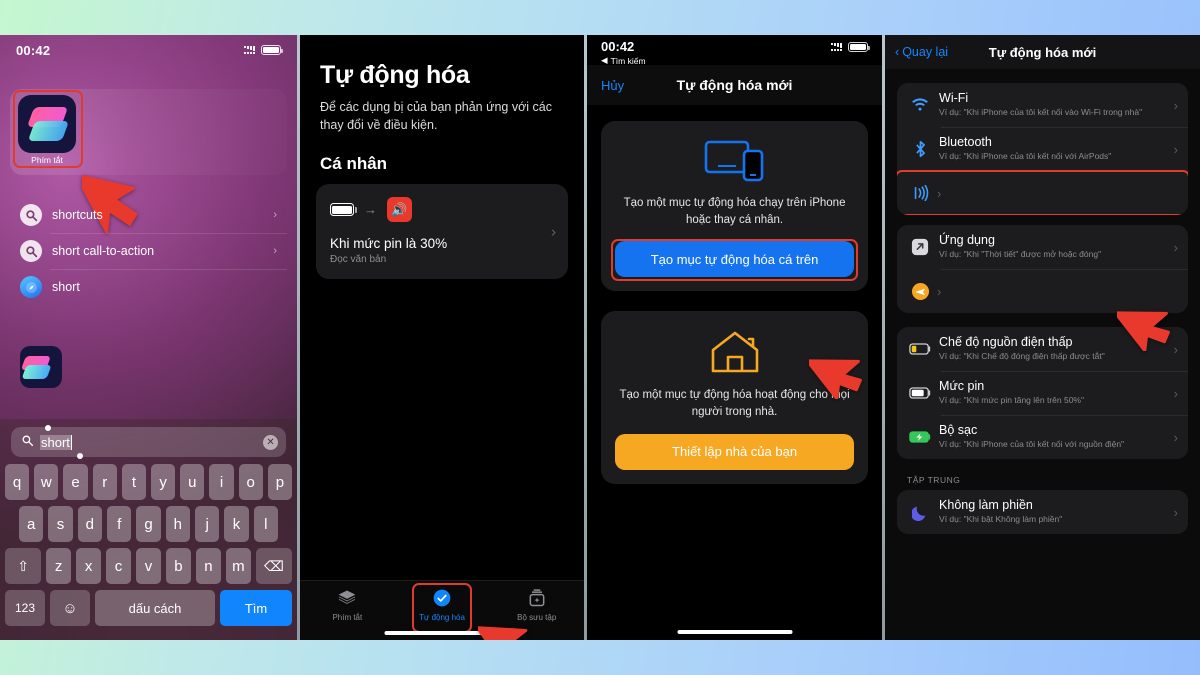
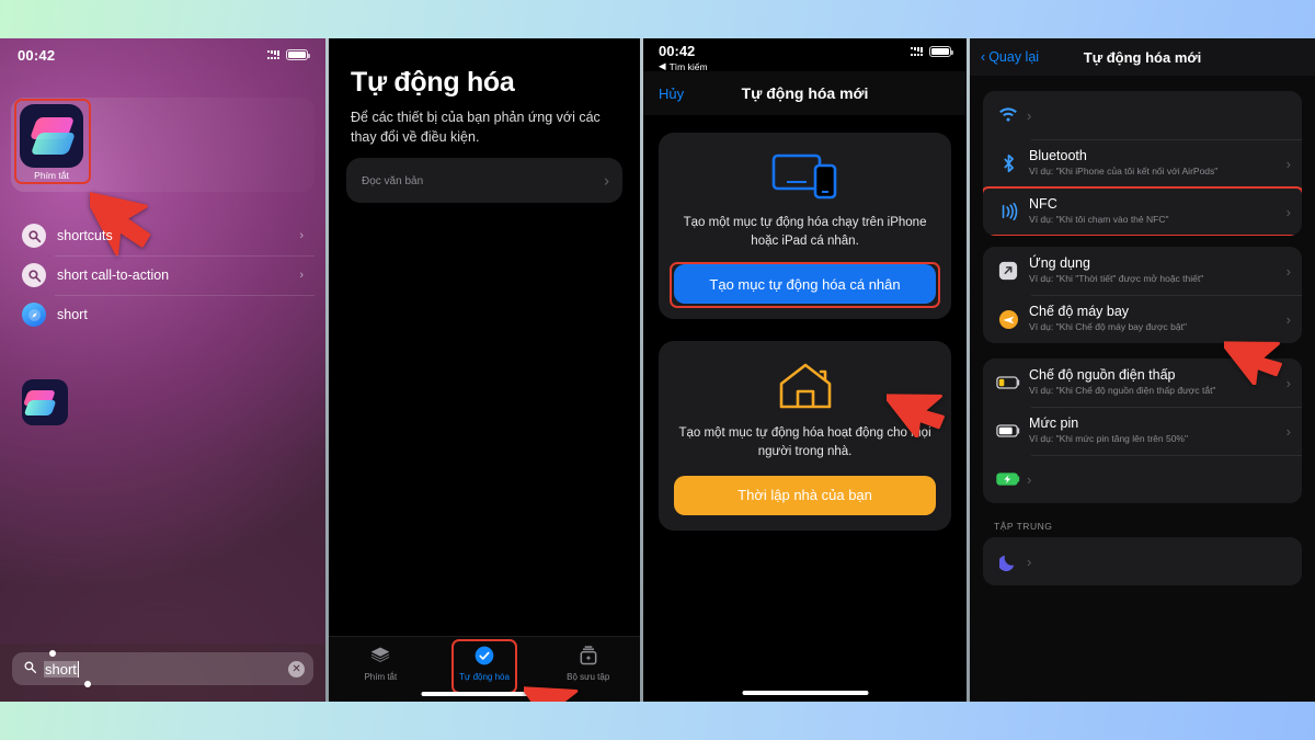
  00:42
  Phím tắt
  shortcuts
  ›
  short call-to-action
  ›
  short
  short
  ✕
- q
- w
- e
- r
- t
- y
- u
- i
- o
- p
- a
- s
- d
- f
- g
- h
- j
- k
- l
- ⇧
- z
- x
- c
- v
- b
- n
- m
- ⌫
- 123
- ☺
- dấu cách
- Tìm
  Tự động hóa
- Để các dụng bị của bạn phản ứng với các thay đổi về điều kiện.
+ Để các thiết bị của bạn phản ứng với các thay đổi về điều kiện.
- Cá nhân
- →
- 🔊
- Khi mức pin là 30%
  Đọc văn bản
  ›
  Phím tắt
  Tự động hóa
  Bộ sưu tập
  00:42
  ◀
  Tìm kiếm
  Hủy
  Tự động hóa mới
- Tạo một mục tự động hóa chạy trên iPhone hoặc thay cá nhân.
+ Tạo một mục tự động hóa chạy trên iPhone hoặc iPad cá nhân.
- Tạo mục tự động hóa cá trên
+ Tạo mục tự động hóa cá nhân
  Tạo một mục tự động hóa hoạt động choọi người trong nhà.
- Thiết lập nhà của bạn
+ Thời lập nhà của bạn
  ‹
  Quay lại
  Tự động hóa mới
- Wi-Fi
- Ví dụ: "Khi iPhone của tôi kết nối vào Wi-Fi trong nhà"
  ›
  Bluetooth
  Ví dụ: "Khi iPhone của tôi kết nối với AirPods"
  ›
+ NFC
+ Ví dụ: "Khi tôi chạm vào thẻ NFC"
  ›
  Ứng dụng
- Ví dụ: "Khi "Thời tiết" được mở hoặc đóng"
+ Ví dụ: "Khi "Thời tiết" được mở hoặc thiết"
  ›
+ Chế độ máy bay
+ Ví dụ: "Khi Chế độ máy bay được bật"
  ›
  Chế độ nguồn điện thấp
- Ví dụ: "Khi Chế độ đóng điện thấp được tắt"
+ Ví dụ: "Khi Chế độ nguồn điện thấp được tắt"
  ›
  Mức pin
  Ví dụ: "Khi mức pin tăng lên trên 50%"
  ›
- Bộ sạc
- Ví dụ: "Khi iPhone của tôi kết nối với nguồn điện"
  ›
  TẬP TRUNG
- Không làm phiền
- Ví dụ: "Khi bật Không làm phiền"
  ›
